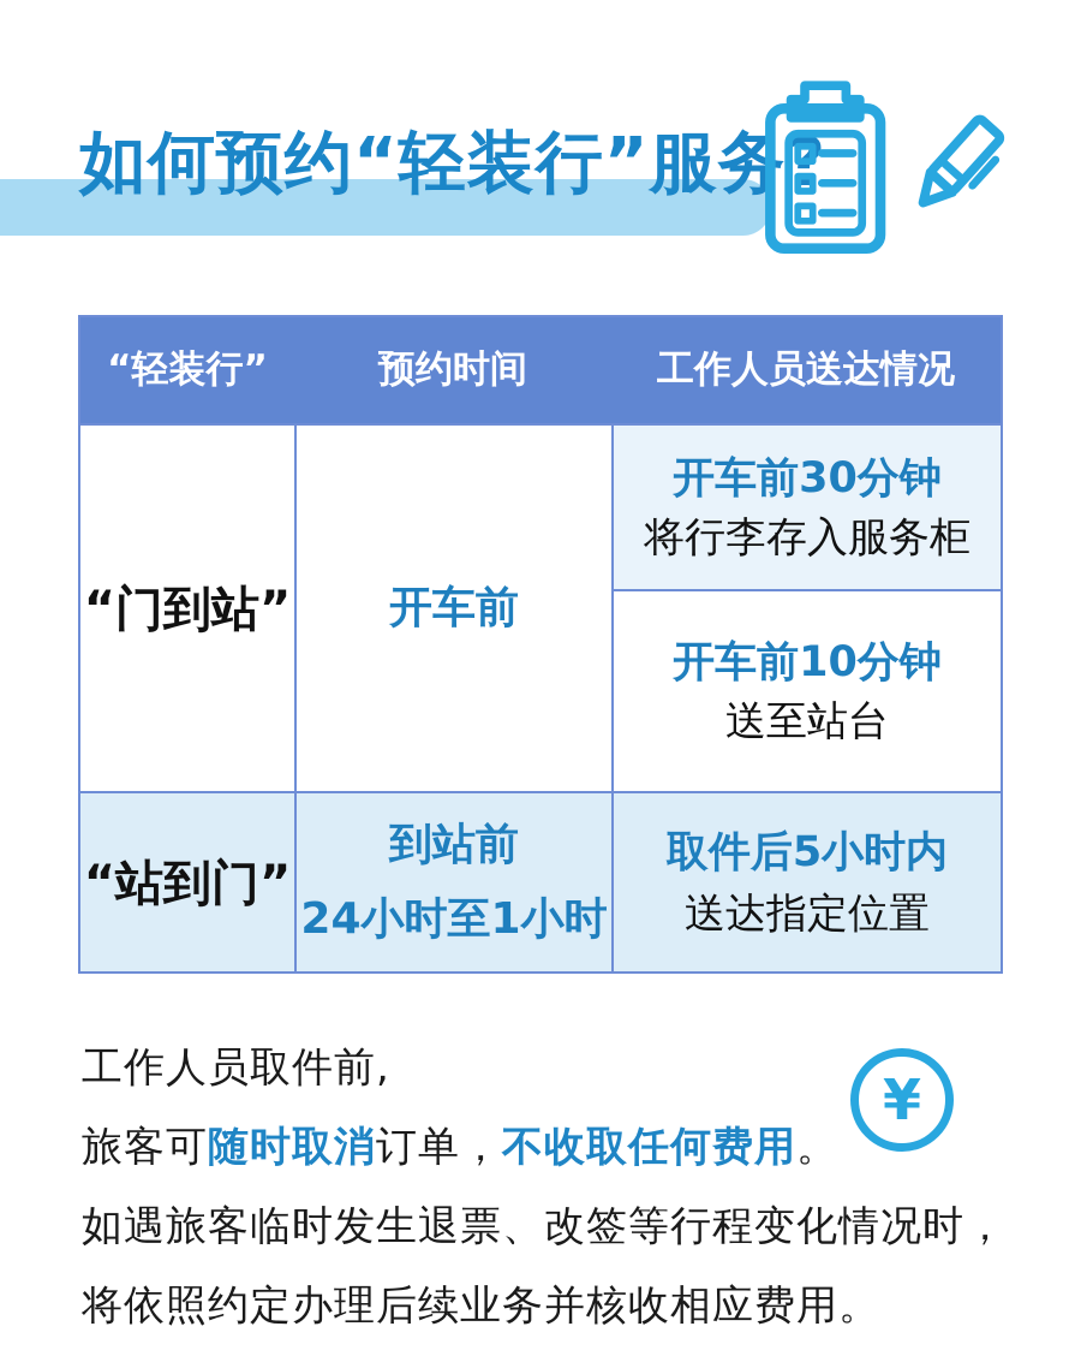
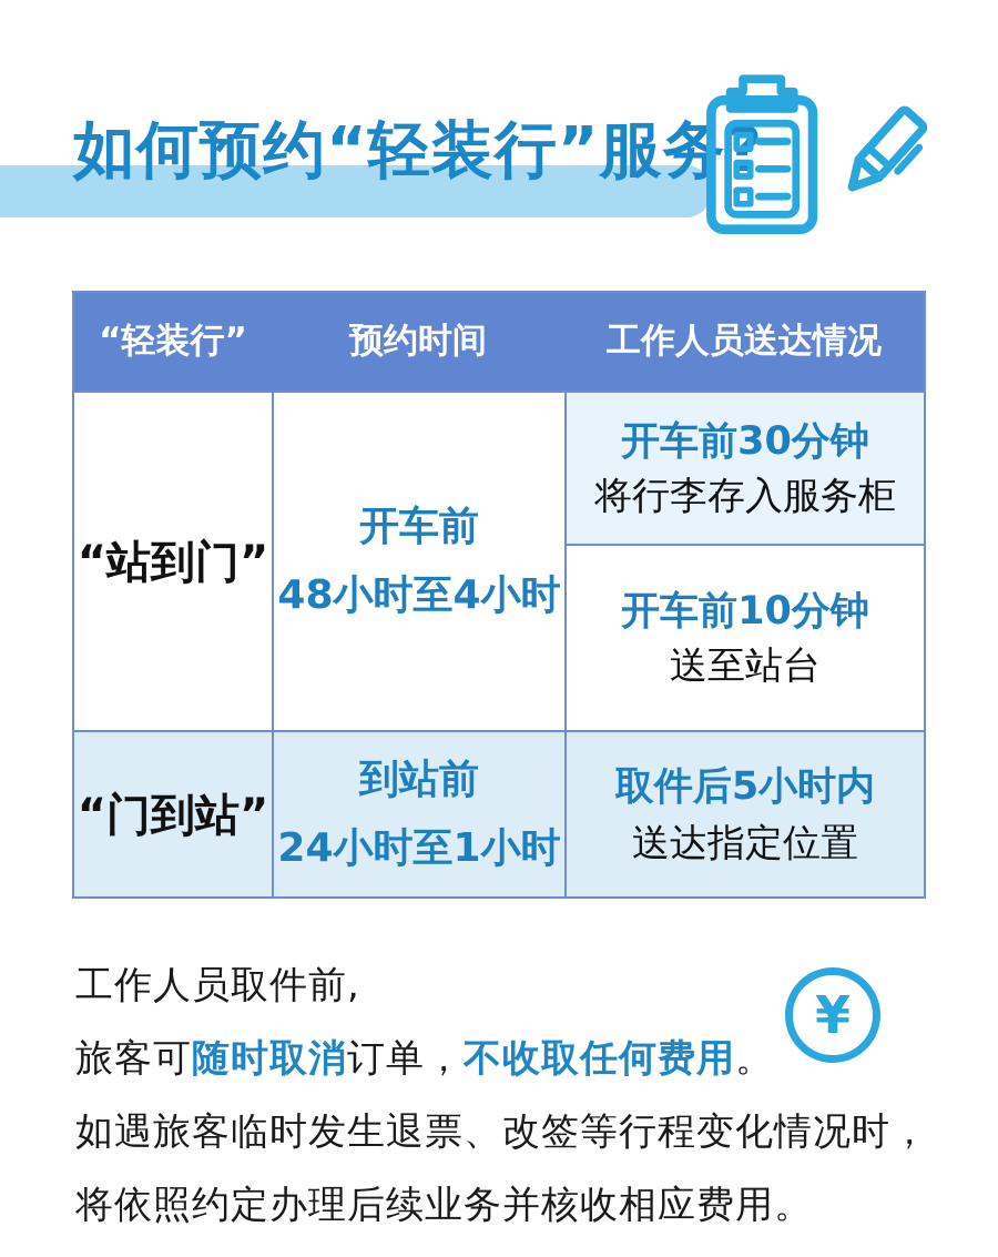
  如何预约“轻装行”服务
  “轻装行”
  预约时间
  工作人员送达情况
- “门到站”
+ “站到门”
  开车前
+ 48小时至4小时
  开车前30分钟
  将行李存入服务柜
  开车前10分钟
  送至站台
- “站到门”
+ “门到站”
  到站前
  24小时至1小时
  取件后5小时内
  送达指定位置
  工作人员取件前,
  旅客可
  随时取消
  订单，
  不收取任何费用
  。
  如遇旅客临时发生退票、改签等行程变化情况时，
  将依照约定办理后续业务并核收相应费用。
  ¥
